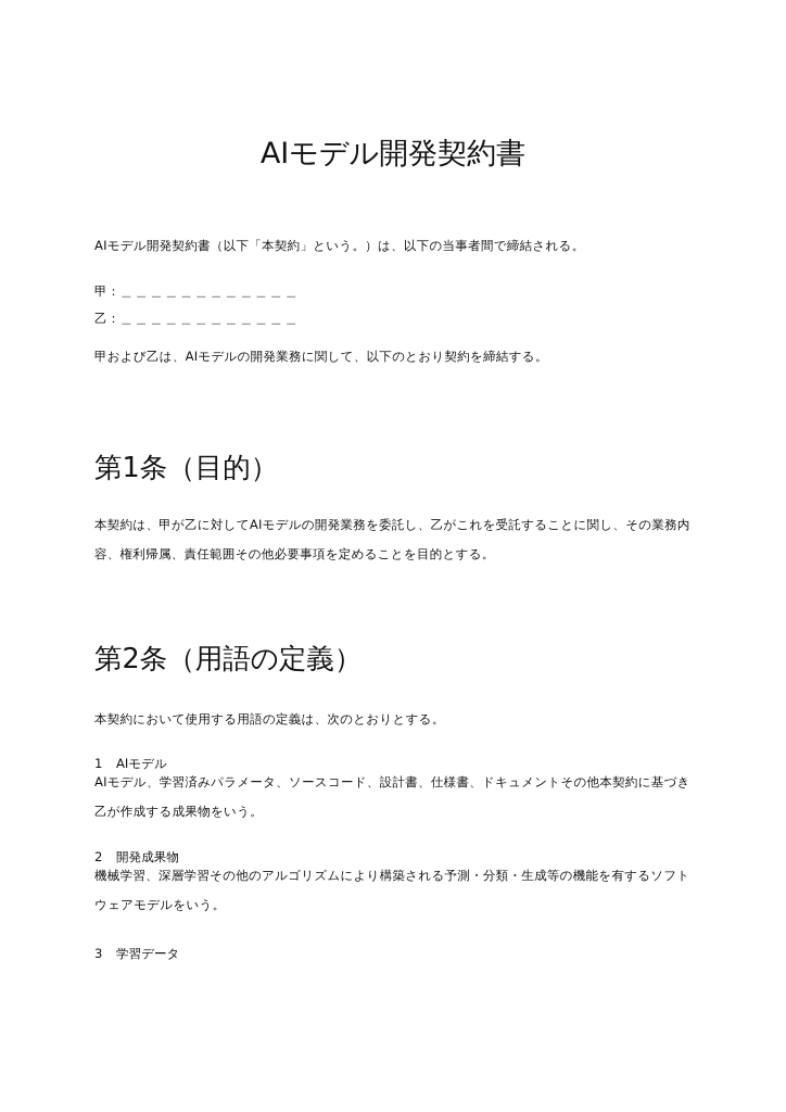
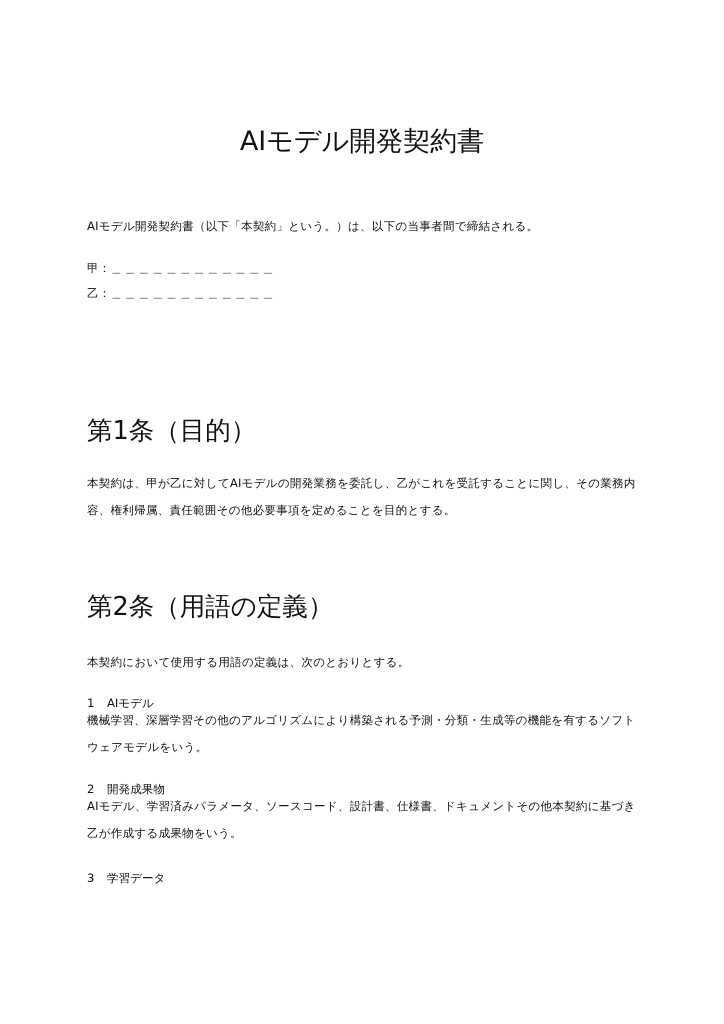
  AIモデル開発契約書
  AIモデル開発契約書（以下「本契約」という。）は、以下の当事者間で締結される。
  甲：＿＿＿＿＿＿＿＿＿＿＿＿
  乙：＿＿＿＿＿＿＿＿＿＿＿＿
- 甲および乙は、AIモデルの開発業務に関して、以下のとおり契約を締結する。
  第1条（目的）
  本契約は、甲が乙に対してAIモデルの開発業務を委託し、乙がこれを受託することに関し、その業務内容、権利帰属、責任範囲その他必要事項を定めることを目的とする。
  第2条（用語の定義）
  本契約において使用する用語の定義は、次のとおりとする。
  1 AIモデル
- AIモデル、学習済みパラメータ、ソースコード、設計書、仕様書、ドキュメントその他本契約に基づき乙が作成する成果物をいう。
+ 機械学習、深層学習その他のアルゴリズムにより構築される予測・分類・生成等の機能を有するソフトウェアモデルをいう。
  2 開発成果物
- 機械学習、深層学習その他のアルゴリズムにより構築される予測・分類・生成等の機能を有するソフトウェアモデルをいう。
+ AIモデル、学習済みパラメータ、ソースコード、設計書、仕様書、ドキュメントその他本契約に基づき乙が作成する成果物をいう。
  3 学習データ
